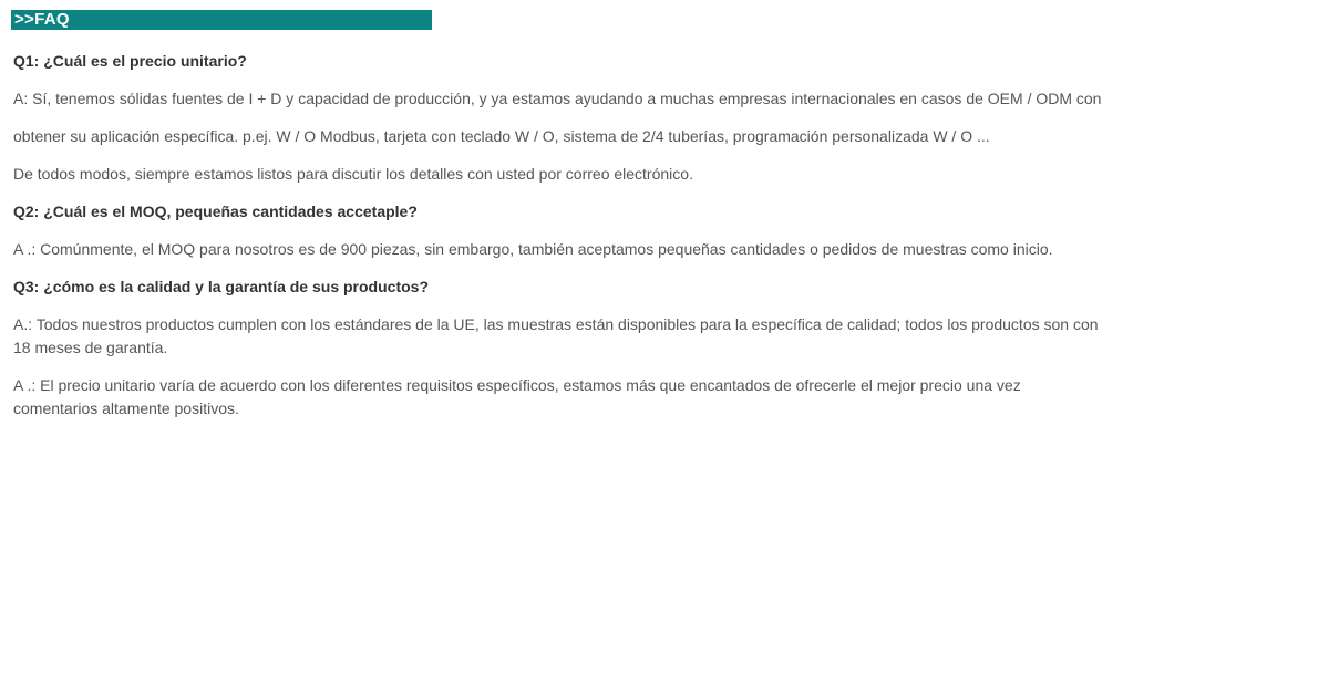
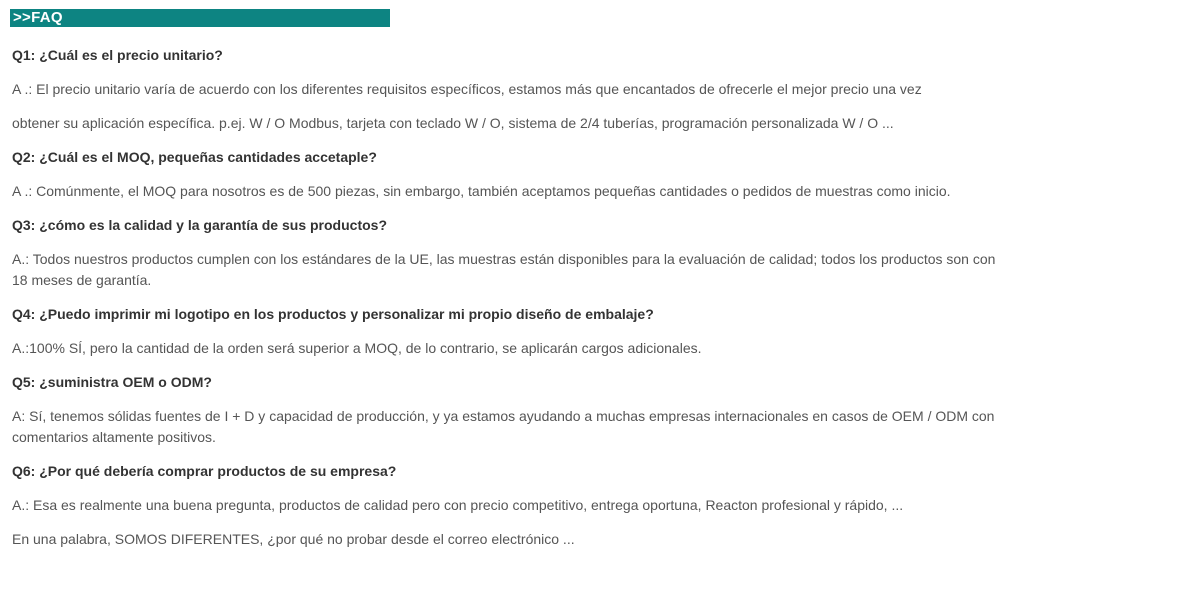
  >>FAQ
  Q1: ¿Cuál es el precio unitario?
- A: Sí, tenemos sólidas fuentes de I + D y capacidad de producción, y ya estamos ayudando a muchas empresas internacionales en casos de OEM / ODM con
+ A .: El precio unitario varía de acuerdo con los diferentes requisitos específicos, estamos más que encantados de ofrecerle el mejor precio una vez
  obtener su aplicación específica. p.ej. W / O Modbus, tarjeta con teclado W / O, sistema de 2/4 tuberías, programación personalizada W / O ...
- De todos modos, siempre estamos listos para discutir los detalles con usted por correo electrónico.
  Q2: ¿Cuál es el MOQ, pequeñas cantidades accetaple?
- A .: Comúnmente, el MOQ para nosotros es de 900 piezas, sin embargo, también aceptamos pequeñas cantidades o pedidos de muestras como inicio.
+ A .: Comúnmente, el MOQ para nosotros es de 500 piezas, sin embargo, también aceptamos pequeñas cantidades o pedidos de muestras como inicio.
  Q3: ¿cómo es la calidad y la garantía de sus productos?
- A.: Todos nuestros productos cumplen con los estándares de la UE, las muestras están disponibles para la específica de calidad; todos los productos son con
+ A.: Todos nuestros productos cumplen con los estándares de la UE, las muestras están disponibles para la evaluación de calidad; todos los productos son con
  18 meses de garantía.
+ Q4: ¿Puedo imprimir mi logotipo en los productos y personalizar mi propio diseño de embalaje?
+ A.:100% SÍ, pero la cantidad de la orden será superior a MOQ, de lo contrario, se aplicarán cargos adicionales.
+ Q5: ¿suministra OEM o ODM?
- A .: El precio unitario varía de acuerdo con los diferentes requisitos específicos, estamos más que encantados de ofrecerle el mejor precio una vez
+ A: Sí, tenemos sólidas fuentes de I + D y capacidad de producción, y ya estamos ayudando a muchas empresas internacionales en casos de OEM / ODM con
  comentarios altamente positivos.
+ Q6: ¿Por qué debería comprar productos de su empresa?
+ A.: Esa es realmente una buena pregunta, productos de calidad pero con precio competitivo, entrega oportuna, Reacton profesional y rápido, ...
+ En una palabra, SOMOS DIFERENTES, ¿por qué no probar desde el correo electrónico ...
